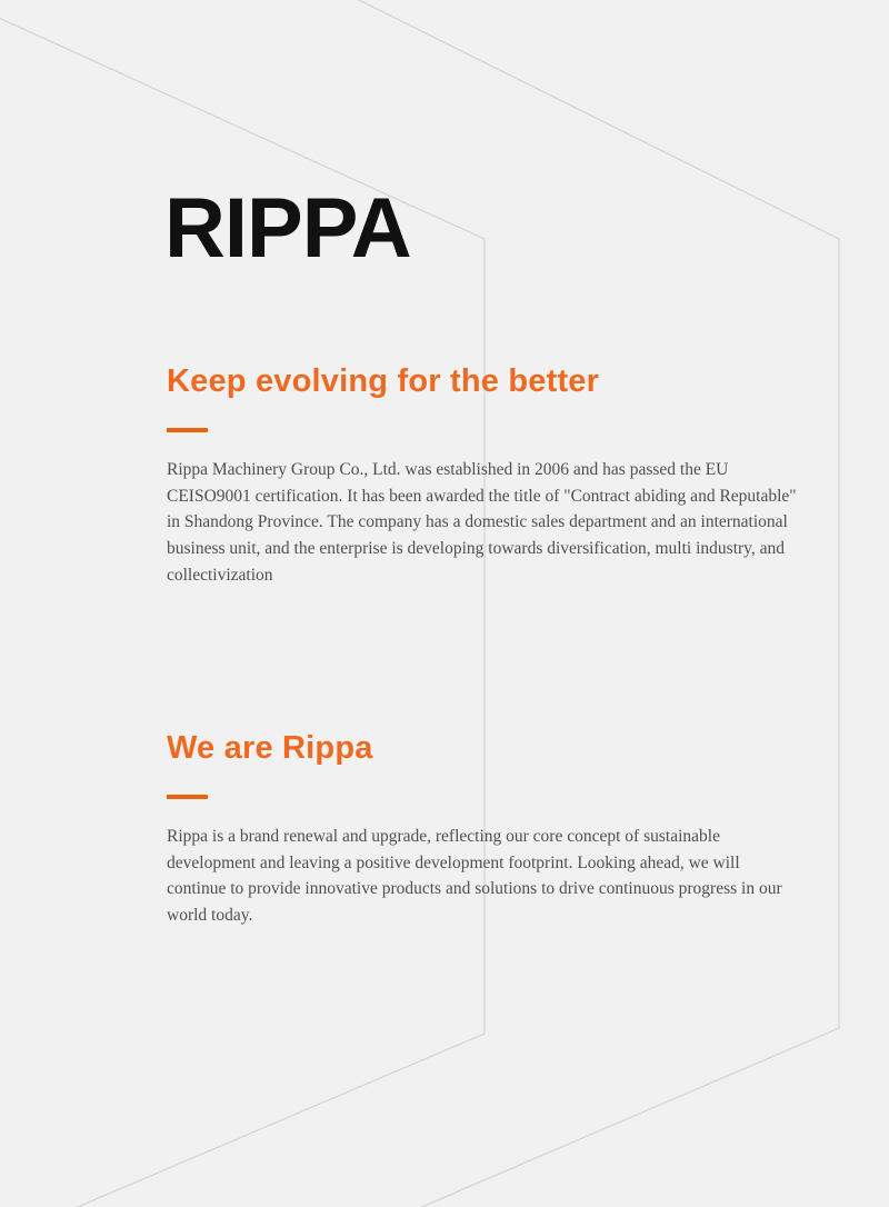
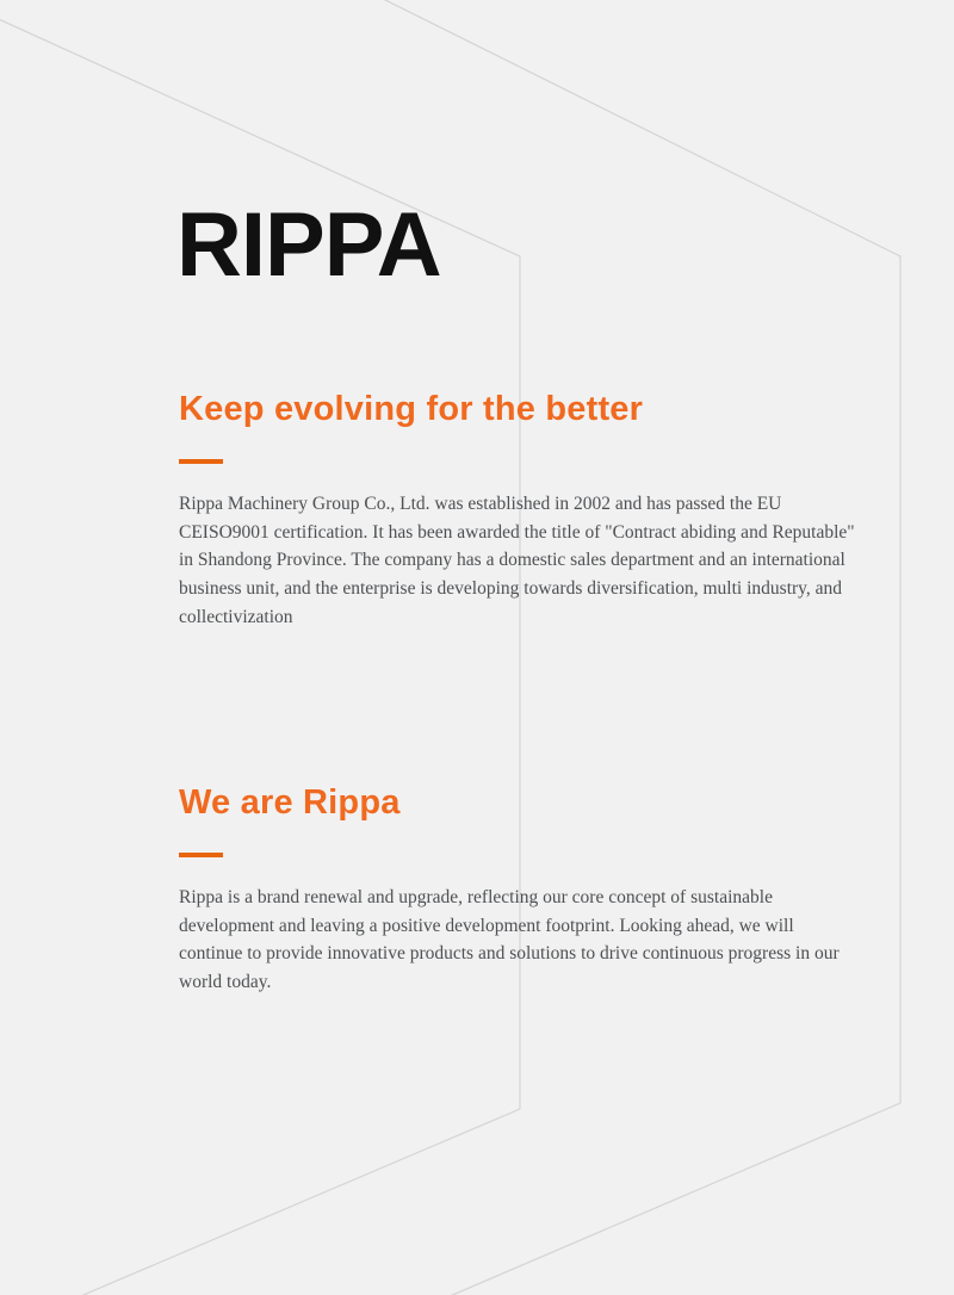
  RIPPA
  Keep evolving for the better
- Rippa Machinery Group Co., Ltd. was established in 2006 and has passed the EU CEISO9001 certification. It has been awarded the title of "Contract abiding and Reputable" in Shandong Province. The company has a domestic sales department and an international business unit, and the enterprise is developing towards diversification, multi industry, and collectivization
+ Rippa Machinery Group Co., Ltd. was established in 2002 and has passed the EU CEISO9001 certification. It has been awarded the title of "Contract abiding and Reputable" in Shandong Province. The company has a domestic sales department and an international business unit, and the enterprise is developing towards diversification, multi industry, and collectivization
  We are Rippa
  Rippa is a brand renewal and upgrade, reflecting our core concept of sustainable development and leaving a positive development footprint. Looking ahead, we will continue to provide innovative products and solutions to drive continuous progress in our world today.
